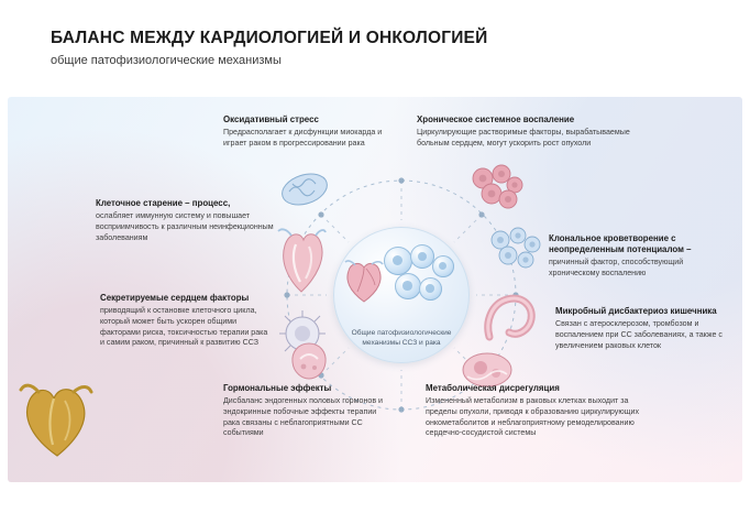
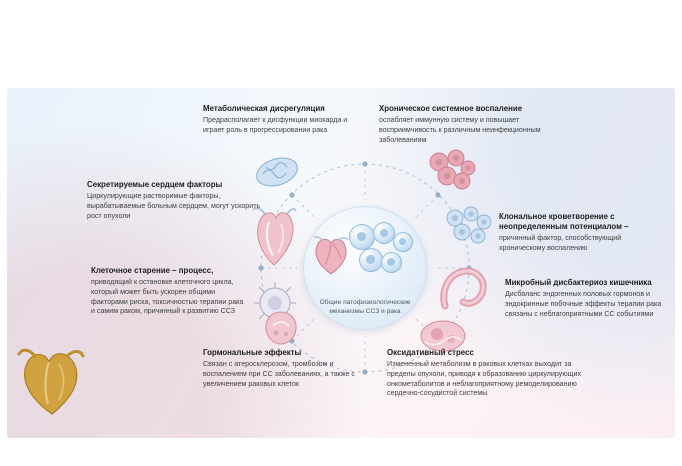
- БАЛАНС МЕЖДУ КАРДИОЛОГИЕЙ И ОНКОЛОГИЕЙ
- общие патофизиологические механизмы
- Оксидативный стресс
+ Метаболическая дисрегуляция
- Предрасполагает к дисфункции миокарда и играет раком в прогрессировании рака
+ Предрасполагает к дисфункции миокарда и играет роль в прогрессировании рака
  Хроническое системное воспаление
- Циркулирующие растворимые факторы, вырабатываемые больным сердцем, могут ускорить рост опухоли
+ ослабляет иммунную систему и повышает восприимчивость к различным неинфекционным заболеваниям
- Клеточное старение – процесс,
+ Секретируемые сердцем факторы
- ослабляет иммунную систему и повышает восприимчивость к различным неинфекционным заболеваниям
+ Циркулирующие растворимые факторы, вырабатываемые больным сердцем, могут ускорить рост опухоли
  Клональное кроветворение с неопределенным потенциалом –
  причинный фактор, способствующий хроническому воспалению
- Секретируемые сердцем факторы
+ Клеточное старение – процесс,
  приводящий к остановке клеточного цикла, который может быть ускорен общими факторами риска, токсичностью терапии рака и самим раком, причинный к развитию ССЗ
  Микробный дисбактериоз кишечника
- Связан с атеросклерозом, тромбозом и воспалением при СС заболеваниях, а также с увеличением раковых клеток
+ Дисбаланс эндогенных половых гормонов и эндокринные побочные эффекты терапии рака связаны с неблагоприятными СС событиями
  Гормональные эффекты
- Дисбаланс эндогенных половых гормонов и эндокринные побочные эффекты терапии рака связаны с неблагоприятными СС событиями
+ Связан с атеросклерозом, тромбозом и воспалением при СС заболеваниях, а также с увеличением раковых клеток
- Метаболическая дисрегуляция
+ Оксидативный стресс
  Измененный метаболизм в раковых клетках выходит за пределы опухоли, приводя к образованию циркулирующих онкометаболитов и неблагоприятному ремоделированию сердечно-сосудистой системы
